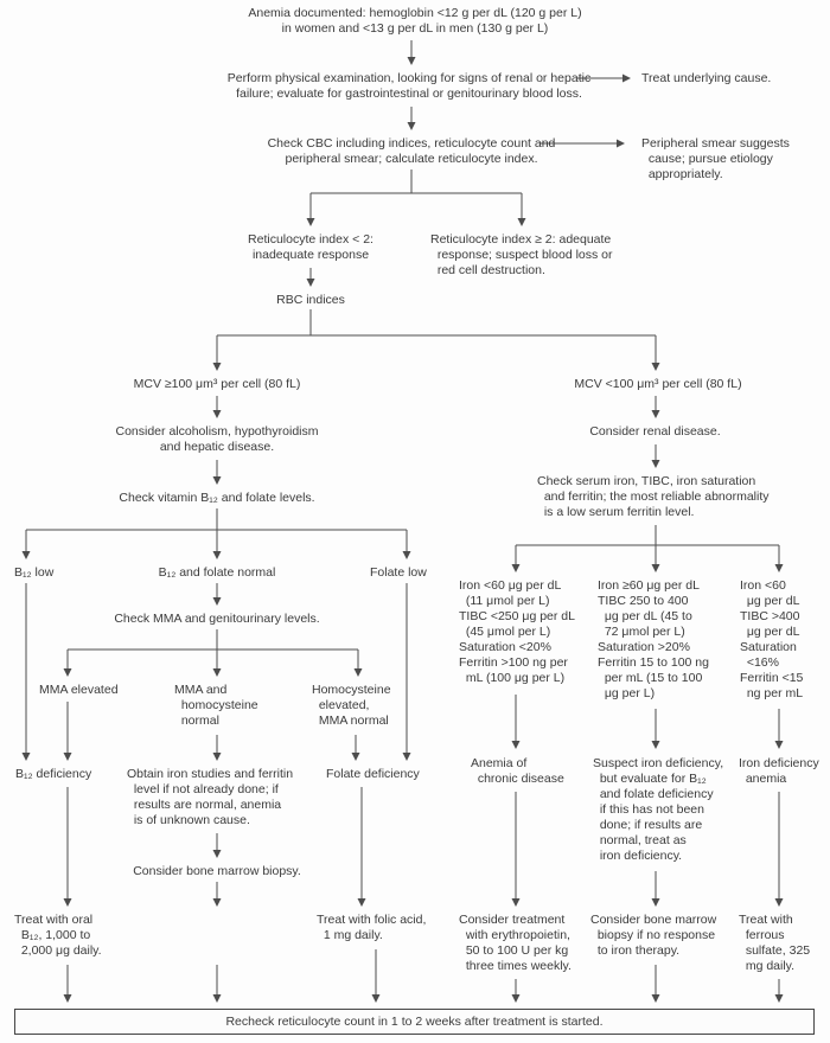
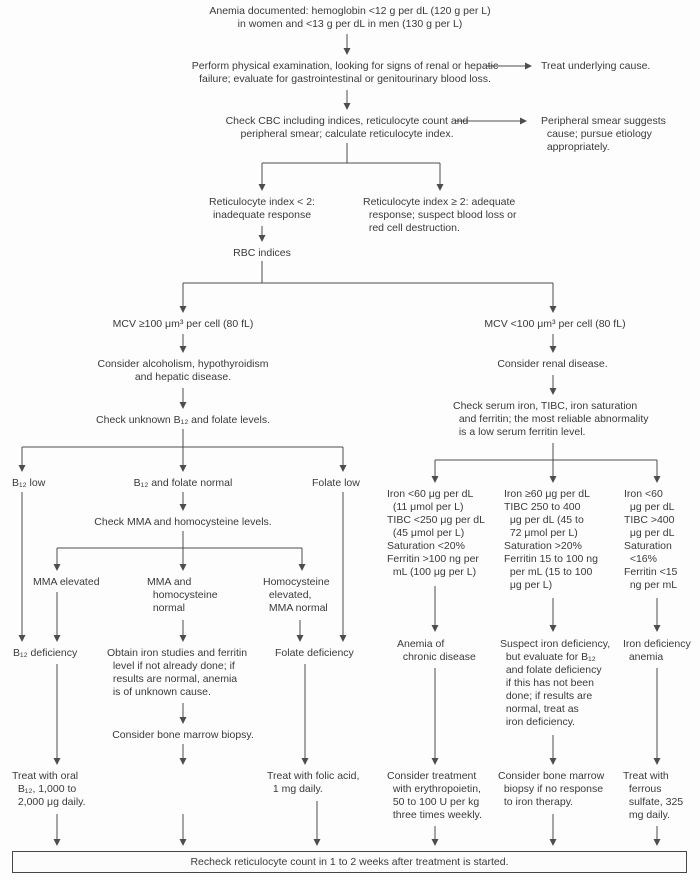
  Anemia documented: hemoglobin <12 g per dL (120 g per L)
  in women and <13 g per dL in men (130 g per L)
  Perform physical examination, looking for signs of renal or hepatic
  failure; evaluate for gastrointestinal or genitourinary blood loss.
  Treat underlying cause.
  Check CBC including indices, reticulocyte count and
  peripheral smear; calculate reticulocyte index.
  Peripheral smear suggests
  cause; pursue etiology
  appropriately.
  Reticulocyte index < 2:
  inadequate response
  Reticulocyte index ≥ 2: adequate
  response; suspect blood loss or
  red cell destruction.
  RBC indices
  MCV ≥100 μm³ per cell (80 fL)
  Consider alcoholism, hypothyroidism
  and hepatic disease.
- Check vitamin B₁₂ and folate levels.
+ Check unknown B₁₂ and folate levels.
  B₁₂ low
  B₁₂ and folate normal
  Folate low
- Check MMA and genitourinary levels.
+ Check MMA and homocysteine levels.
  MMA elevated
  MMA and
  homocysteine
  normal
  Homocysteine
  elevated,
  MMA normal
  B₁₂ deficiency
  Obtain iron studies and ferritin
  level if not already done; if
  results are normal, anemia
  is of unknown cause.
  Folate deficiency
  Consider bone marrow biopsy.
  Treat with oral
  B₁₂, 1,000 to
  2,000 μg daily.
  Treat with folic acid,
  1 mg daily.
  MCV <100 μm³ per cell (80 fL)
  Consider renal disease.
  Check serum iron, TIBC, iron saturation
  and ferritin; the most reliable abnormality
  is a low serum ferritin level.
  Iron <60 μg per dL
  (11 μmol per L)
  TIBC <250 μg per dL
  (45 μmol per L)
  Saturation <20%
  Ferritin >100 ng per
  mL (100 μg per L)
  Iron ≥60 μg per dL
  TIBC 250 to 400
  μg per dL (45 to
  72 μmol per L)
  Saturation >20%
  Ferritin 15 to 100 ng
  per mL (15 to 100
  μg per L)
  Iron <60
  μg per dL
  TIBC >400
  μg per dL
  Saturation
  <16%
  Ferritin <15
  ng per mL
  Anemia of
  chronic disease
  Suspect iron deficiency,
  but evaluate for B₁₂
  and folate deficiency
  if this has not been
  done; if results are
  normal, treat as
  iron deficiency.
  Iron deficiency
  anemia
  Consider treatment
  with erythropoietin,
  50 to 100 U per kg
  three times weekly.
  Consider bone marrow
  biopsy if no response
  to iron therapy.
  Treat with
  ferrous
  sulfate, 325
  mg daily.
  Recheck reticulocyte count in 1 to 2 weeks after treatment is started.
